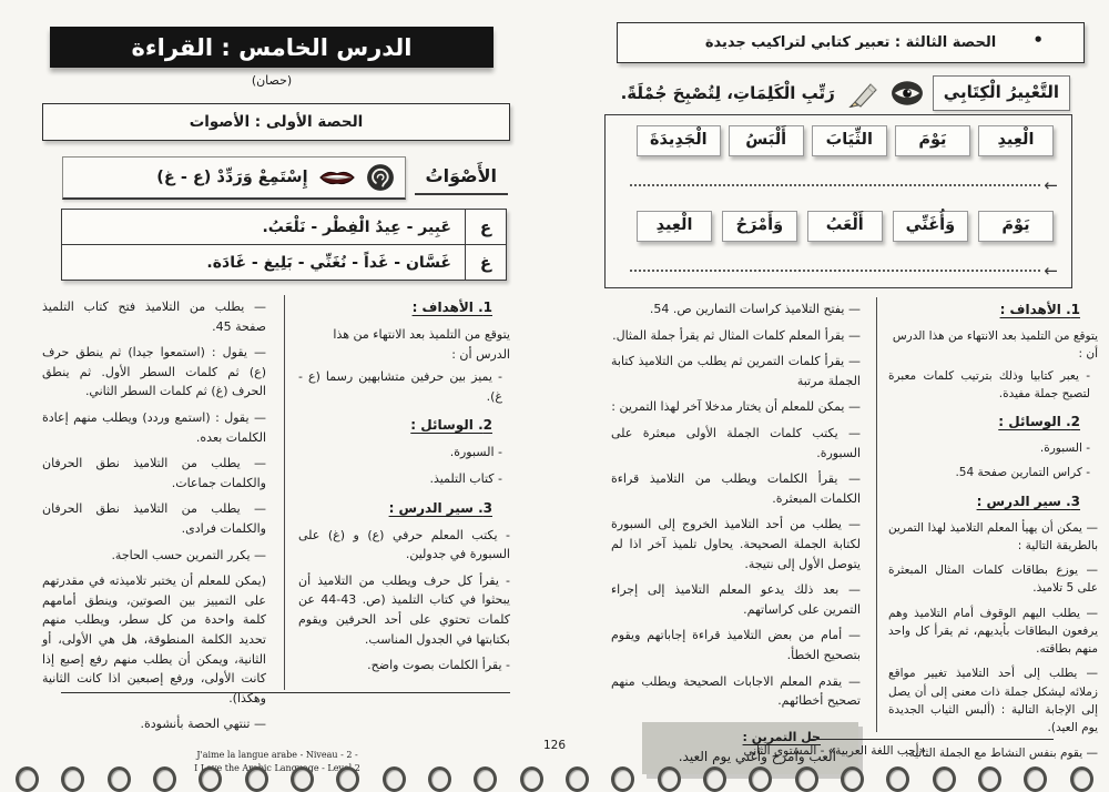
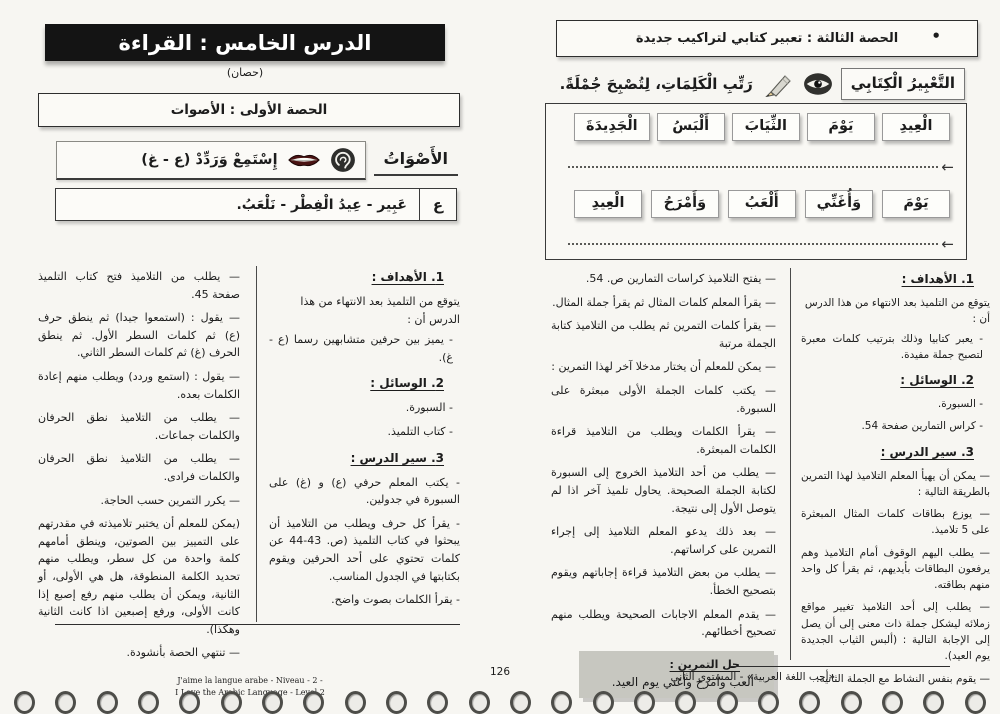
  الدرس الخامس : القراءة
  (حصان)
  الحصة الأولى : الأصوات
  الأَصْوَاتُ
  إِسْتَمِعْ وَرَدِّدْ (ع - غ)
  ع
  عَبِير - عِيدُ الْفِطْر - نَلْعَبُ.
- غ
- غَسَّان - غَداً - نُغَنِّي - بَلِيغ - غَادَة.
  1. الأهداف :
  يتوقع من التلميذ بعد الانتهاء من هذا الدرس أن :
  - يميز بين حرفين متشابهين رسما (ع - غ).
  2. الوسائل :
  - السبورة.
  - كتاب التلميذ.
  3. سير الدرس :
  - يكتب المعلم حرفي (ع) و (غ) على السبورة في جدولين.
  - يقرأ كل حرف ويطلب من التلاميذ أن يبحثوا في كتاب التلميذ (ص. 43-44 عن كلمات تحتوي على أحد الحرفين ويقوم بكتابتها في الجدول المناسب.
  - يقرأ الكلمات بصوت واضح.
  — يطلب من التلاميذ فتح كتاب التلميذ صفحة 45.
  — يقول : (استمعوا جيدا) ثم ينطق حرف (ع) ثم كلمات السطر الأول. ثم ينطق الحرف (غ) ثم كلمات السطر الثاني.
  — يقول : (استمع وردد) ويطلب منهم إعادة الكلمات بعده.
  — يطلب من التلاميذ نطق الحرفان والكلمات جماعات.
  — يطلب من التلاميذ نطق الحرفان والكلمات فرادى.
  — يكرر التمرين حسب الحاجة.
  (يمكن للمعلم أن يختبر تلاميذته في مقدرتهم على التمييز بين الصوتين، وينطق أمامهم كلمة واحدة من كل سطر، ويطلب منهم تحديد الكلمة المنطوقة، هل هي الأولى، أو الثانية، ويمكن أن يطلب منهم رفع إصبع إذا كانت الأولى، ورفع إصبعين اذا كانت الثانية وهكذا).
  — تنتهي الحصة بأنشودة.
  •
  الحصة الثالثة : تعبير كتابي لتراكيب جديدة
  التَّعْبِيرُ الْكِتَابِي
  رَتِّبِ الْكَلِمَاتِ، لِتُصْبِحَ جُمْلَةً.
  الْعِيدِ
  يَوْمَ
  الثِّيَابَ
  أَلْبَسُ
  الْجَدِيدَةَ
  ←
  يَوْمَ
  وَأُغَنِّي
  أَلْعَبُ
  وَأَمْرَحُ
  الْعِيدِ
  ←
  1. الأهداف :
  يتوقع من التلميذ بعد الانتهاء من هذا الدرس أن :
  - يعبر كتابيا وذلك بترتيب كلمات معبرة لتصبح جملة مفيدة.
  2. الوسائل :
  - السبورة.
  - كراس التمارين صفحة 54.
  3. سير الدرس :
  — يمكن أن يهيأ المعلم التلاميذ لهذا التمرين بالطريقة التالية :
  — يوزع بطاقات كلمات المثال المبعثرة على 5 تلاميذ.
  — يطلب اليهم الوقوف أمام التلاميذ وهم يرفعون البطاقات بأيديهم، ثم يقرأ كل واحد منهم بطاقته.
  — يطلب إلى أحد التلاميذ تغيير مواقع زملائه ليشكل جملة ذات معنى إلى أن يصل إلى الإجابة التالية : (ألبس الثياب الجديدة يوم العيد).
  — يقوم بنفس النشاط مع الجملة الثانية.
  — يفتح التلاميذ كراسات التمارين ص. 54.
  — يقرأ المعلم كلمات المثال ثم يقرأ جملة المثال.
  — يقرأ كلمات التمرين ثم يطلب من التلاميذ كتابة الجملة مرتبة
  — يمكن للمعلم أن يختار مدخلا آخر لهذا التمرين :
  — يكتب كلمات الجملة الأولى مبعثرة على السبورة.
  — يقرأ الكلمات ويطلب من التلاميذ قراءة الكلمات المبعثرة.
  — يطلب من أحد التلاميذ الخروج إلى السبورة لكتابة الجملة الصحيحة. يحاول تلميذ آخر اذا لم يتوصل الأول إلى نتيجة.
  — بعد ذلك يدعو المعلم التلاميذ إلى إجراء التمرين على كراساتهم.
- — أمام من بعض التلاميذ قراءة إجاباتهم ويقوم بتصحيح الخطأ.
+ — يطلب من بعض التلاميذ قراءة إجاباتهم ويقوم بتصحيح الخطأ.
  — يقدم المعلم الاجابات الصحيحة ويطلب منهم تصحيح أخطائهم.
  حل التمرين :
  ألعب وأمرح وأغني يوم العيد.
  J'aime la langue arabe - Niveau - 2 -
  126
  «أحب اللغة العربية» - المستوى الثاني
